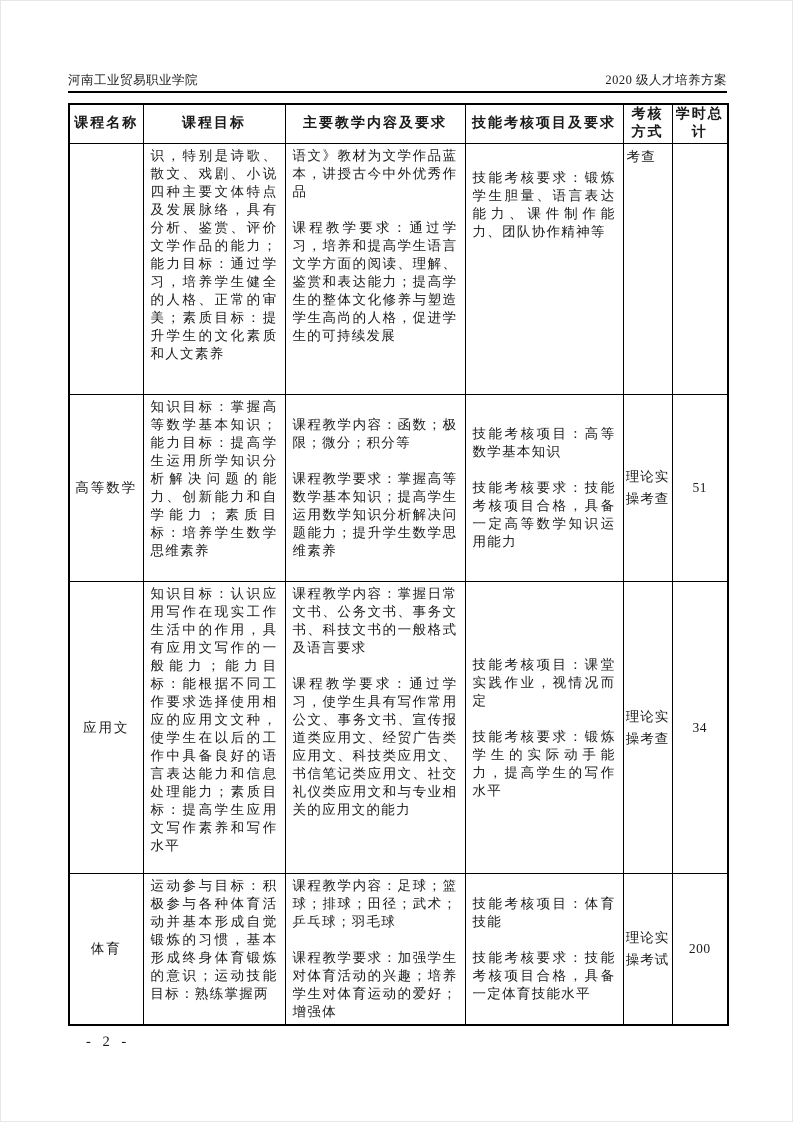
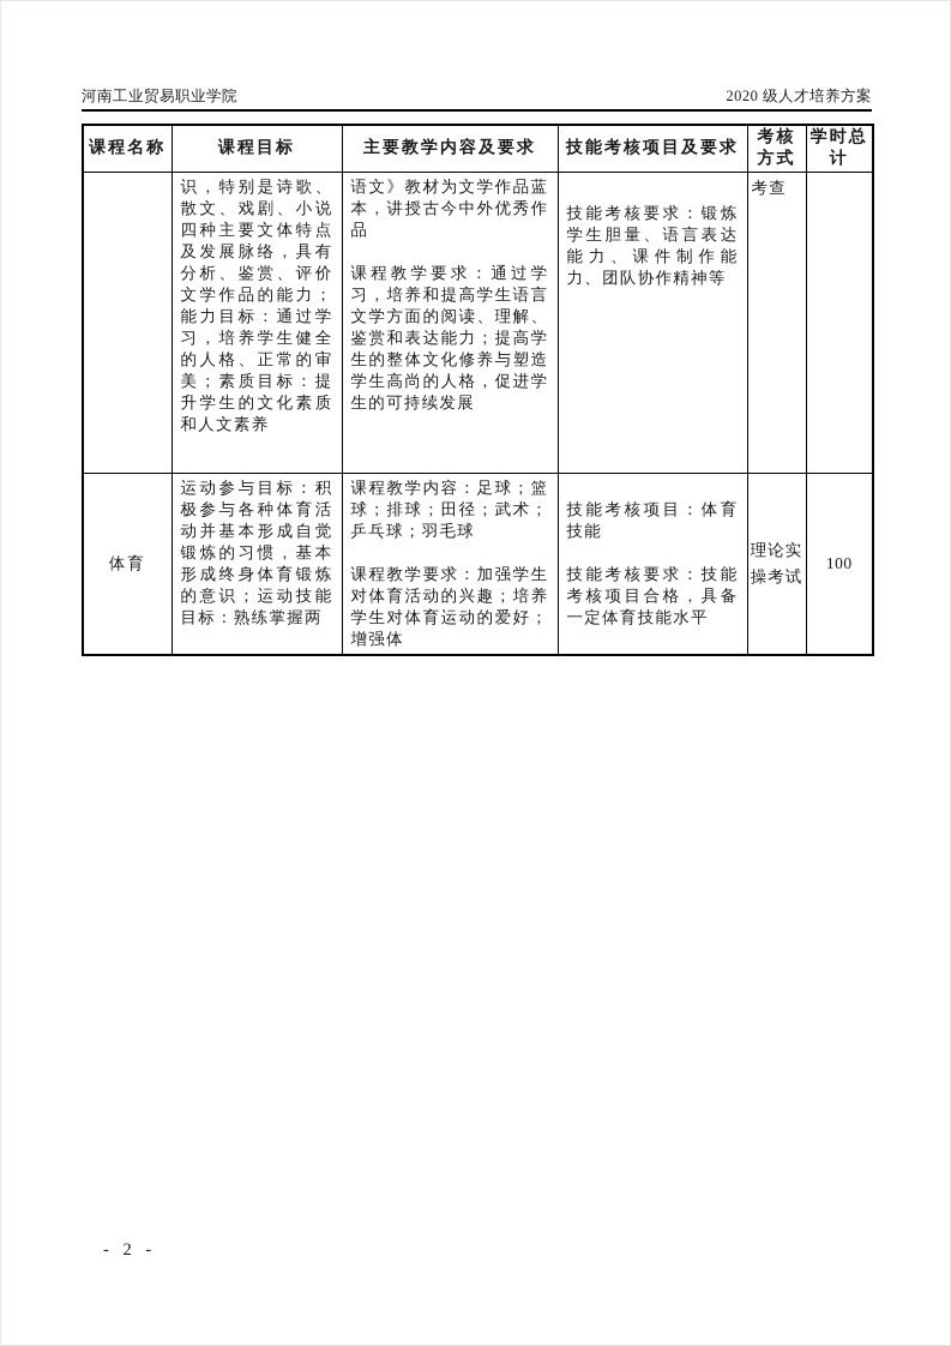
  河南工业贸易职业学院
  2020 级人才培养方案
  课程名称	课程目标	主要教学内容及要求	技能考核项目及要求	考核方式	学时总计
  	识，特别是诗歌、散文、戏剧、小说四种主要文体特点及发展脉络，具有分析、鉴赏、评价文学作品的能力；能力目标：通过学习，培养学生健全的人格、正常的审美；素质目标：提升学生的文化素质和人文素养	语文》教材为文学作品蓝本，讲授古今中外优秀作品 课程教学要求：通过学习，培养和提高学生语言文学方面的阅读、理解、鉴赏和表达能力；提高学生的整体文化修养与塑造学生高尚的人格，促进学生的可持续发展	技能考核要求：锻炼学生胆量、语言表达能力、课件制作能力、团队协作精神等	考查
- 高等数学	知识目标：掌握高等数学基本知识；能力目标：提高学生运用所学知识分析解决问题的能力、创新能力和自学能力；素质目标：培养学生数学思维素养	课程教学内容：函数；极限；微分；积分等 课程教学要求：掌握高等数学基本知识；提高学生运用数学知识分析解决问题能力；提升学生数学思维素养	技能考核项目：高等数学基本知识 技能考核要求：技能考核项目合格，具备一定高等数学知识运用能力	理论实操考查	51
- 应用文	知识目标：认识应用写作在现实工作生活中的作用，具有应用文写作的一般能力；能力目标：能根据不同工作要求选择使用相应的应用文文种，使学生在以后的工作中具备良好的语言表达能力和信息处理能力；素质目标：提高学生应用文写作素养和写作水平	课程教学内容：掌握日常文书、公务文书、事务文书、科技文书的一般格式及语言要求 课程教学要求：通过学习，使学生具有写作常用公文、事务文书、宣传报道类应用文、经贸广告类应用文、科技类应用文、书信笔记类应用文、社交礼仪类应用文和与专业相关的应用文的能力	技能考核项目：课堂实践作业，视情况而定 技能考核要求：锻炼学生的实际动手能力，提高学生的写作水平	理论实操考查	34
- 体育	运动参与目标：积极参与各种体育活动并基本形成自觉锻炼的习惯，基本形成终身体育锻炼的意识；运动技能目标：熟练掌握两	课程教学内容：足球；篮球；排球；田径；武术；乒乓球；羽毛球 课程教学要求：加强学生对体育活动的兴趣；培养学生对体育运动的爱好；增强体	技能考核项目：体育技能 技能考核要求：技能考核项目合格，具备一定体育技能水平	理论实操考试	200
+ 体育	运动参与目标：积极参与各种体育活动并基本形成自觉锻炼的习惯，基本形成终身体育锻炼的意识；运动技能目标：熟练掌握两	课程教学内容：足球；篮球；排球；田径；武术；乒乓球；羽毛球 课程教学要求：加强学生对体育活动的兴趣；培养学生对体育运动的爱好；增强体	技能考核项目：体育技能 技能考核要求：技能考核项目合格，具备一定体育技能水平	理论实操考试	100
  - 2 -
